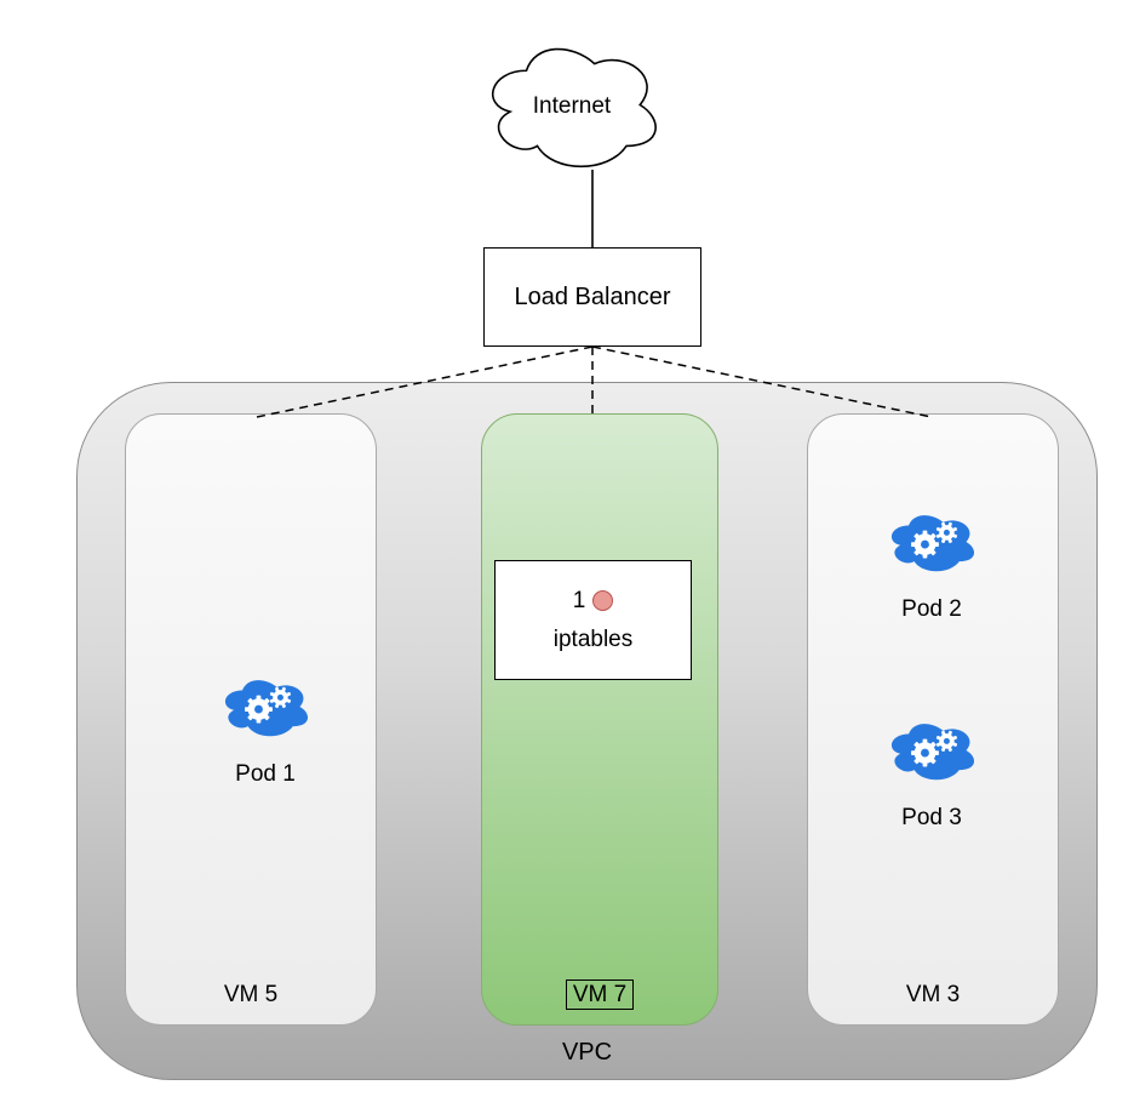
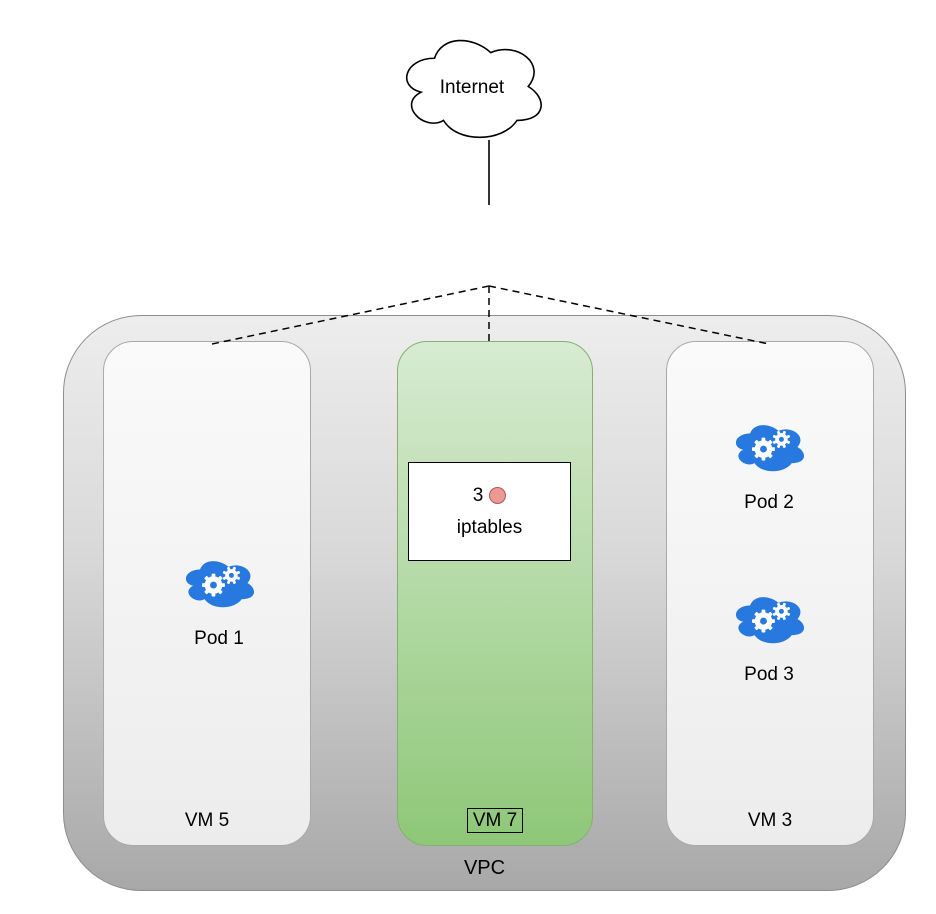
  VPC
  VM 5
  VM 7
  VM 3
  Pod 1
  Pod 2
  Pod 3
- 1
+ 3
  iptables
  Internet
- Load Balancer
